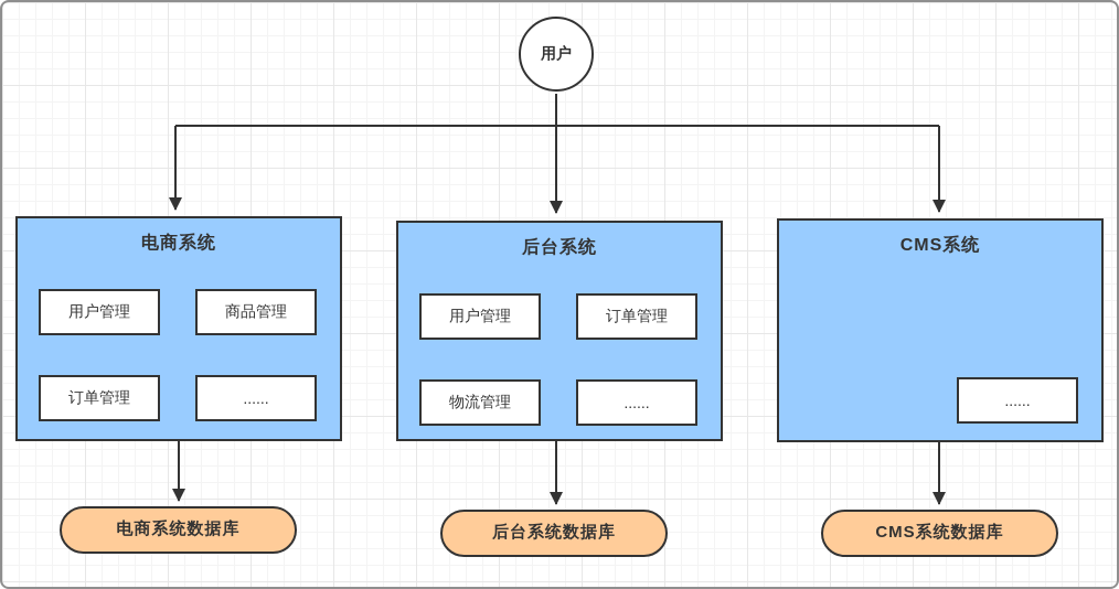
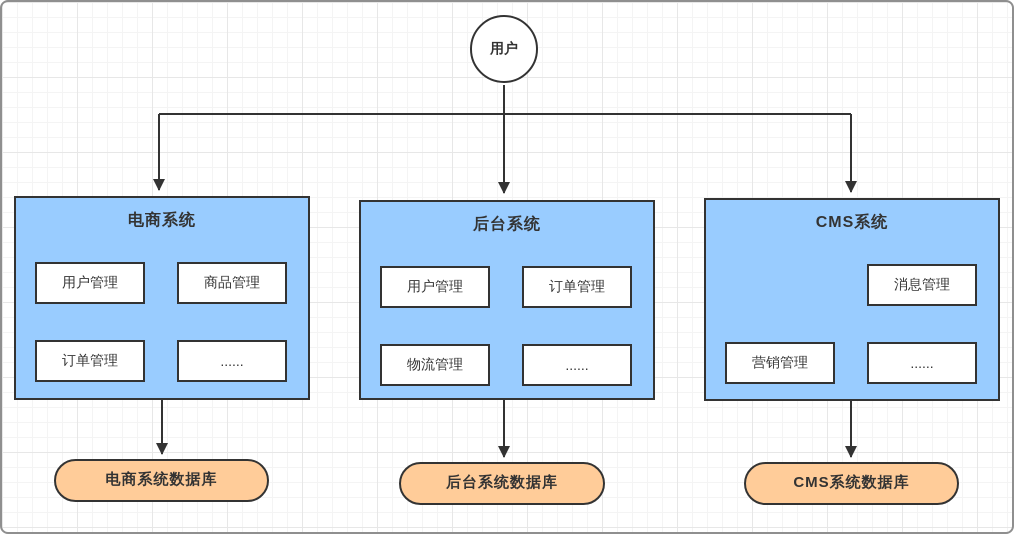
  用户
  电商系统
  用户管理
  商品管理
  订单管理
  ......
  后台系统
  用户管理
  订单管理
  物流管理
  ......
  CMS系统
+ 消息管理
+ 营销管理
  ......
  电商系统数据库
  后台系统数据库
  CMS系统数据库
